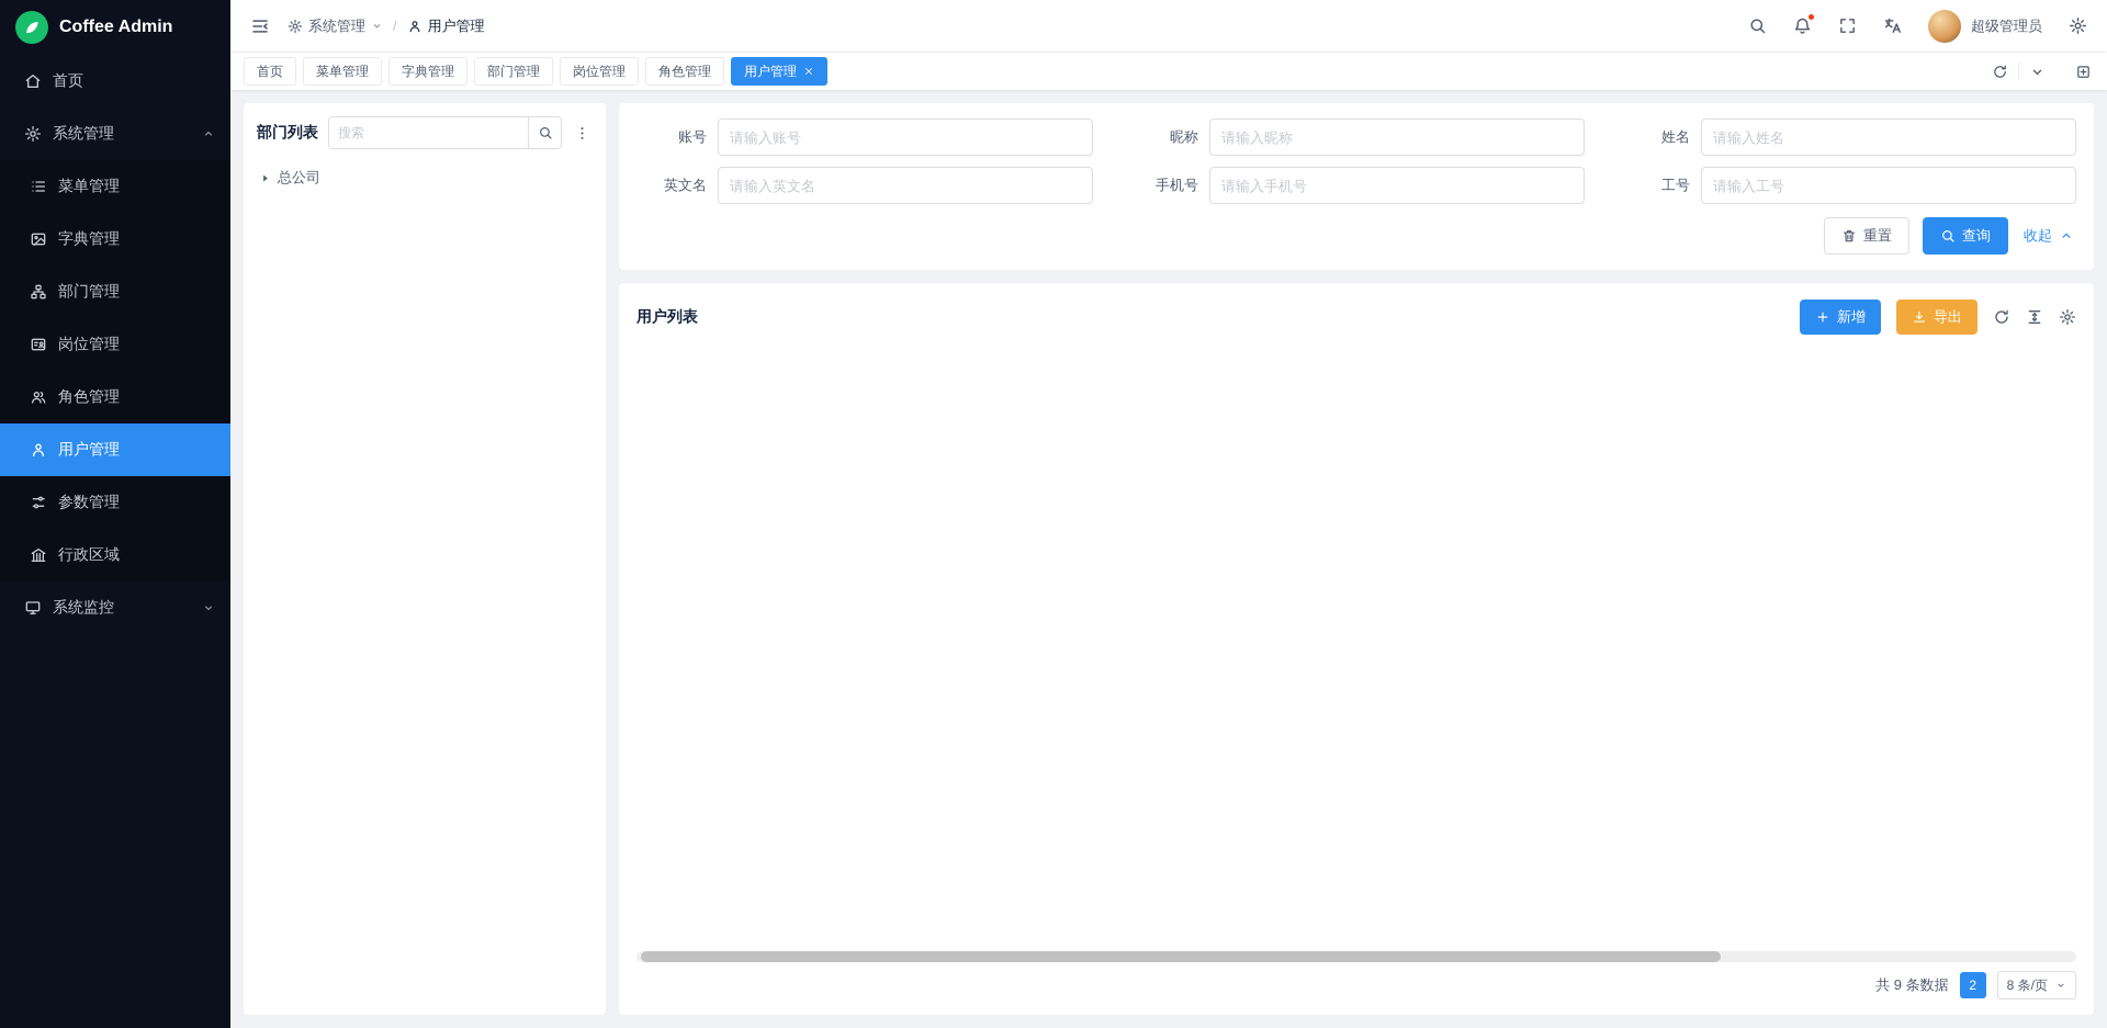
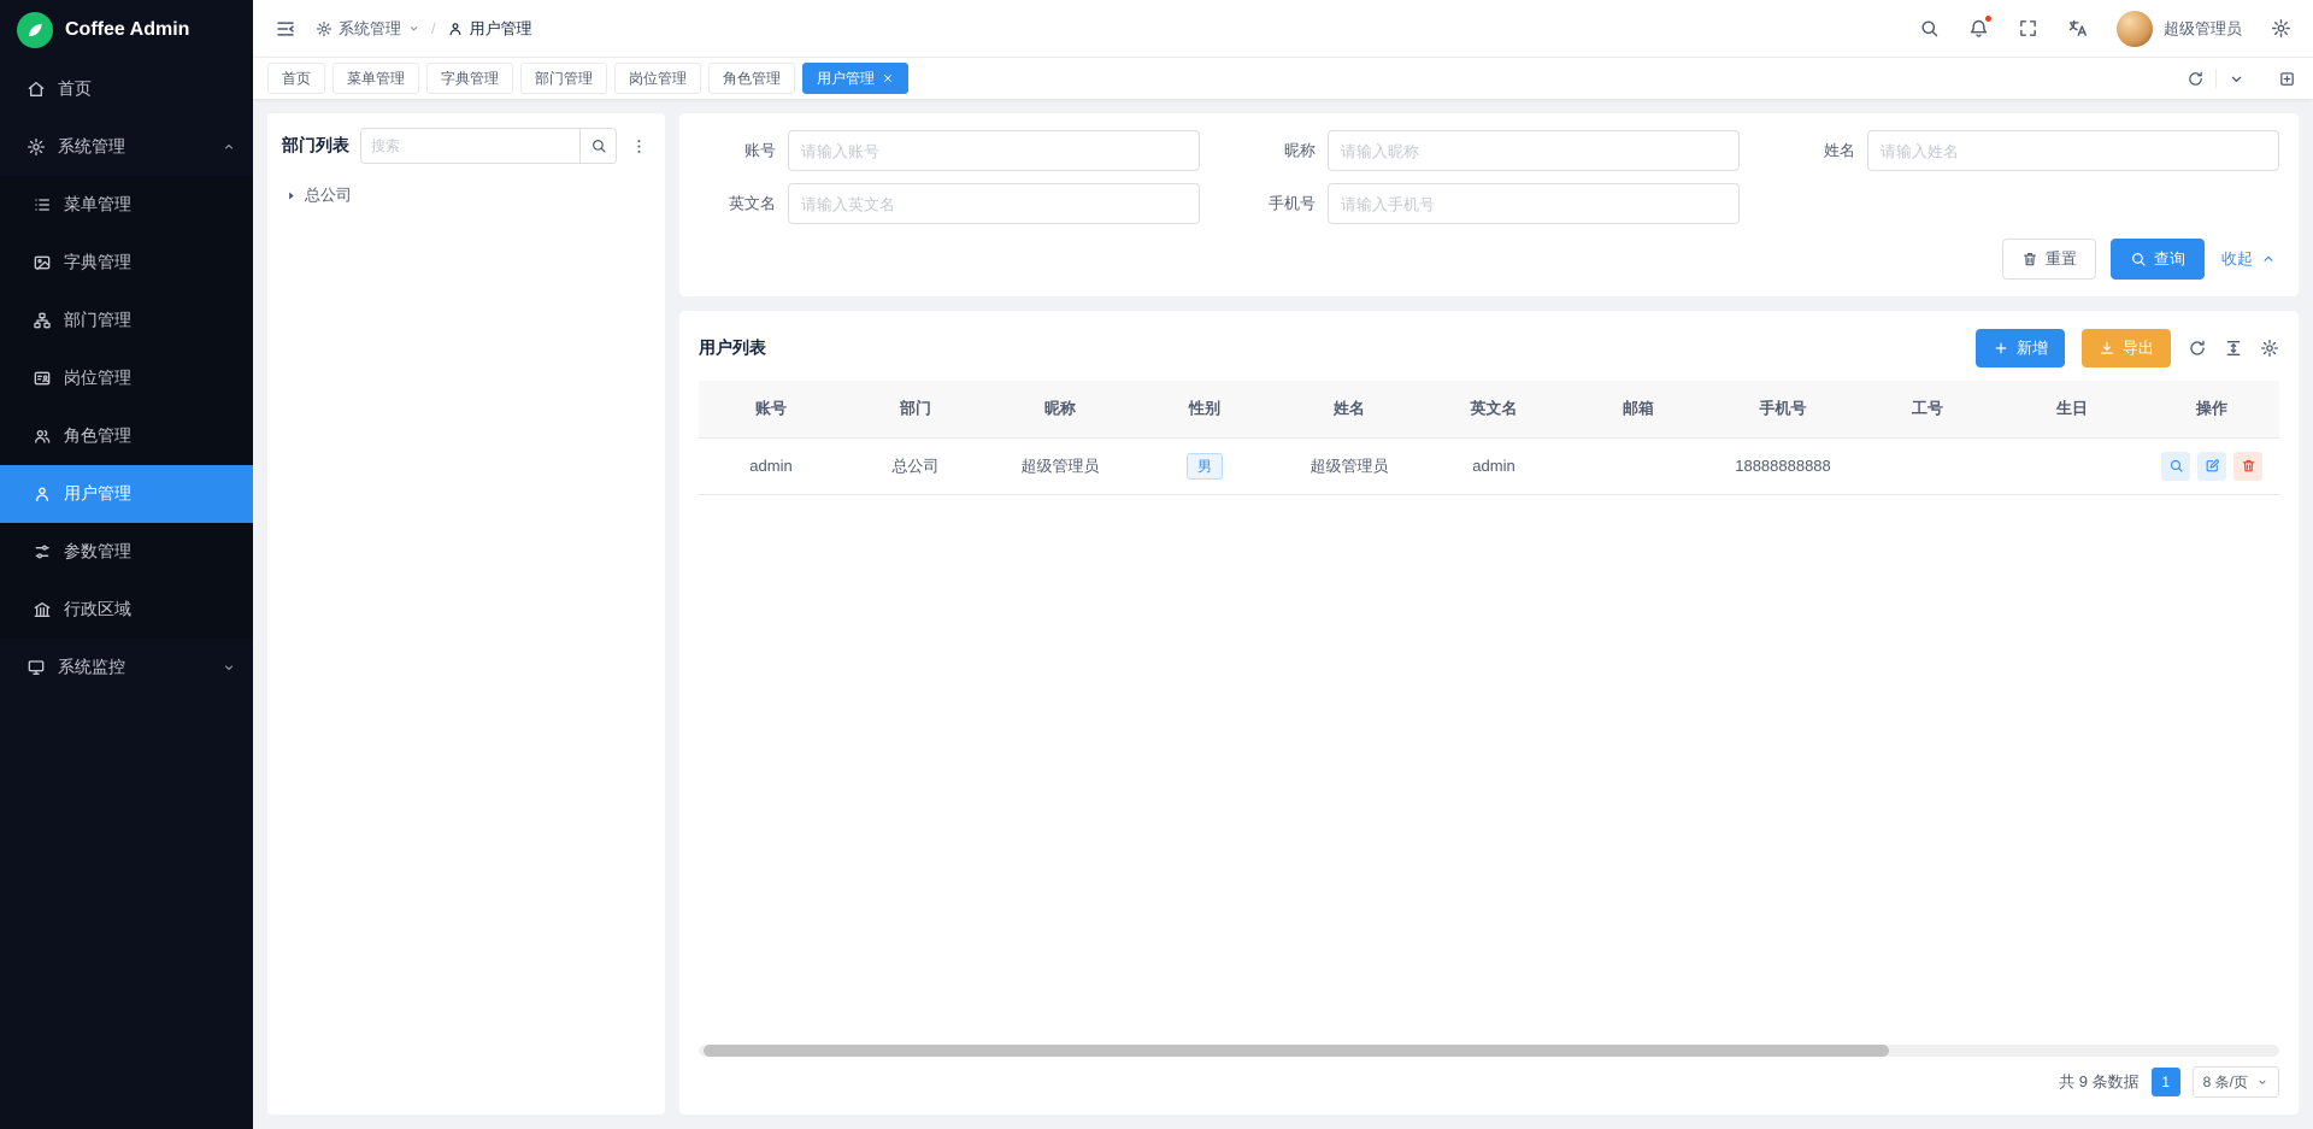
  Coffee Admin
  首页
  系统管理
  菜单管理
  字典管理
  部门管理
  岗位管理
  角色管理
  用户管理
  参数管理
  行政区域
  系统监控
  系统管理
  /
  用户管理
  超级管理员
  首页
  菜单管理
  字典管理
  部门管理
  岗位管理
  角色管理
  用户管理
  部门列表
  搜索
  总公司
  账号
  请输入账号
  昵称
  请输入昵称
  姓名
  请输入姓名
  英文名
  请输入英文名
  手机号
  请输入手机号
- 工号
- 请输入工号
  重置
  查询
  收起
  用户列表
  新增
  导出
+ 账号	部门	昵称	性别	姓名	英文名	邮箱	手机号	工号	生日	操作
+ admin	总公司	超级管理员	男	超级管理员	admin		18888888888
  共 9 条数据
- 2
+ 1
  8 条/页
